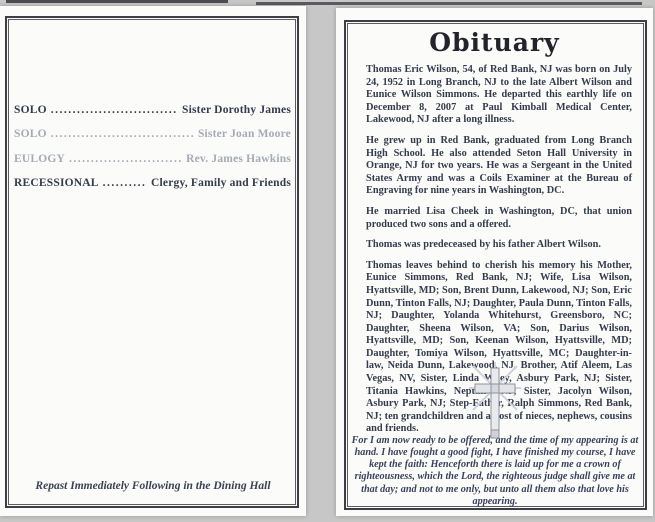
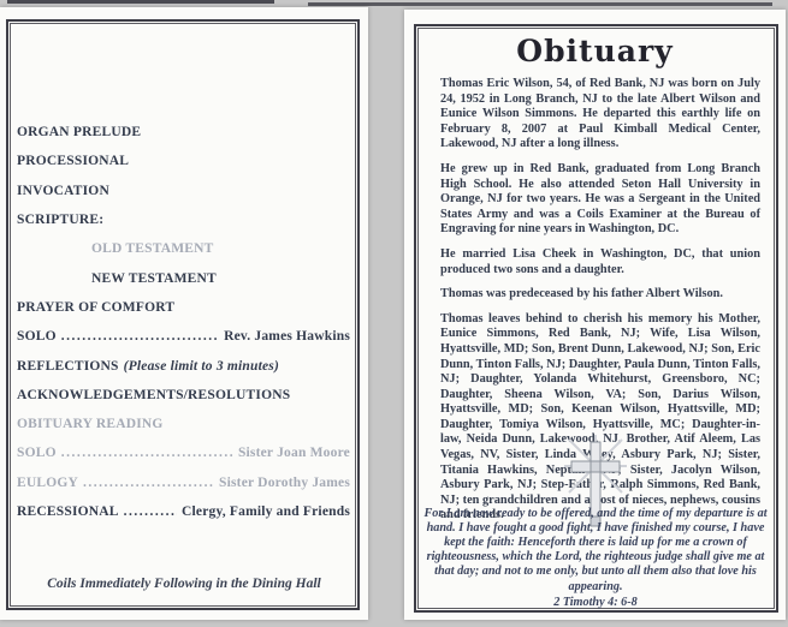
+ ORGAN PRELUDE
+ PROCESSIONAL
+ INVOCATION
+ SCRIPTURE:
+ OLD TESTAMENT
+ NEW TESTAMENT
+ PRAYER OF COMFORT
  SOLO
- Sister Dorothy James
+ Rev. James Hawkins
+ REFLECTIONS
+ (Please limit to 3 minutes)
+ ACKNOWLEDGEMENTS/RESOLUTIONS
+ OBITUARY READING
  SOLO
  Sister Joan Moore
  EULOGY
- Rev. James Hawkins
+ Sister Dorothy James
  RECESSIONAL
  Clergy, Family and Friends
- Repast Immediately Following in the Dining Hall
+ Coils Immediately Following in the Dining Hall
  Obituary
- Thomas Eric Wilson, 54, of Red Bank, NJ was born on July 24, 1952 in Long Branch, NJ to the late Albert Wilson and Eunice Wilson Simmons. He departed this earthly life on December 8, 2007 at Paul Kimball Medical Center, Lakewood, NJ after a long illness.
+ Thomas Eric Wilson, 54, of Red Bank, NJ was born on July 24, 1952 in Long Branch, NJ to the late Albert Wilson and Eunice Wilson Simmons. He departed this earthly life on February 8, 2007 at Paul Kimball Medical Center, Lakewood, NJ after a long illness.
  He grew up in Red Bank, graduated from Long Branch High School. He also attended Seton Hall University in Orange, NJ for two years. He was a Sergeant in the United States Army and was a Coils Examiner at the Bureau of Engraving for nine years in Washington, DC.
- He married Lisa Cheek in Washington, DC, that union produced two sons and a offered.
+ He married Lisa Cheek in Washington, DC, that union produced two sons and a daughter.
  Thomas was predeceased by his father Albert Wilson.
  Thomas leaves behind to cherish his memory his Mother, Eunice Simmons, Red Bank, NJ; Wife, Lisa Wilson, Hyattsville, MD; Son, Brent Dunn, Lakewood, NJ; Son, Eric Dunn, Tinton Falls, NJ; Daughter, Paula Dunn, Tinton Falls, NJ; Daughter, Yolanda Whitehurst, Greensboro, NC; Daughter, Sheena Wilson, VA; Son, Darius Wilson, Hyattsville, MD; Son, Keenan Wilson, Hyattsville, MD; Daughter, Tomiya Wilson, Hyattsville, MC; Daughter-in-law, Neida Dunn, Lakewood, NJ Brother, Atif Aleem, Las Vegas, NV, Sister, Linda Wey, Asbury Park, NJ; Sister, Titania Hawkins, Nept; Sister, Jacolyn Wilson, Asbury Park, NJ; Step-Fatr,alph Simmons, Red Bank, NJ; ten grandchildren and aost of nieces, nephews, cousins and friends.
- For I am now ready to be offered, and the time of my appearing is at hand. I have fought a good fight, I have finished my course, I have kept the faith: Henceforth there is laid up for me a crown of righteousness, which the Lord, the righteous judge shall give me at that day; and not to me only, but unto all them also that love his appearing.
+ For I am now ready to be offered, and the time of my departure is at hand. I have fought a good fight, I have finished my course, I have kept the faith: Henceforth there is laid up for me a crown of righteousness, which the Lord, the righteous judge shall give me at that day; and not to me only, but unto all them also that love his appearing.
+ 2 Timothy 4: 6-8
